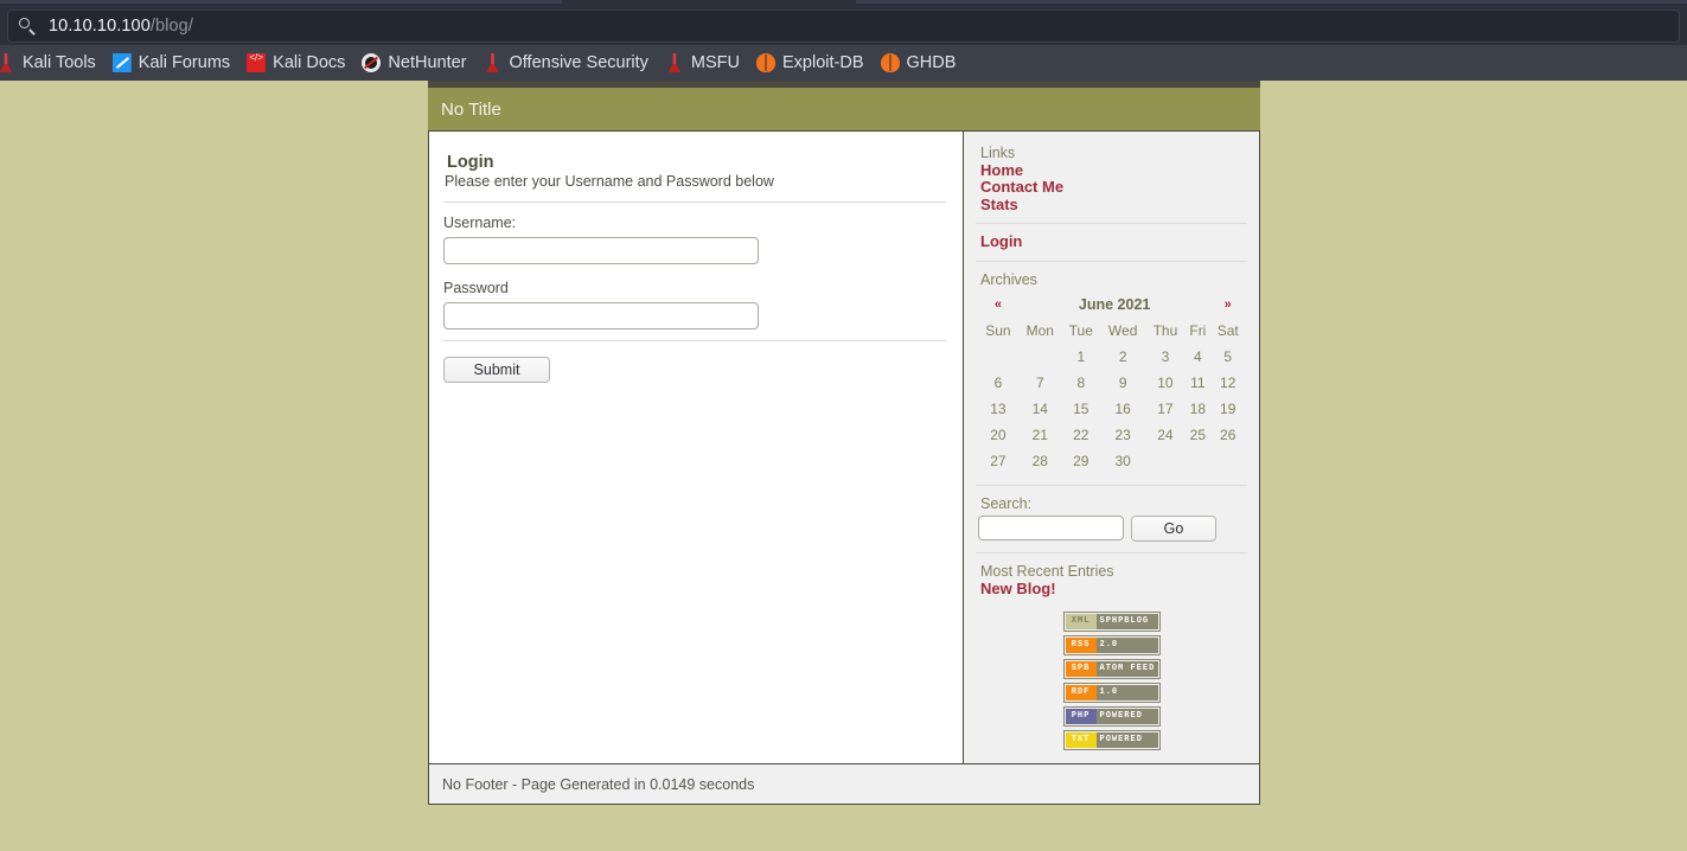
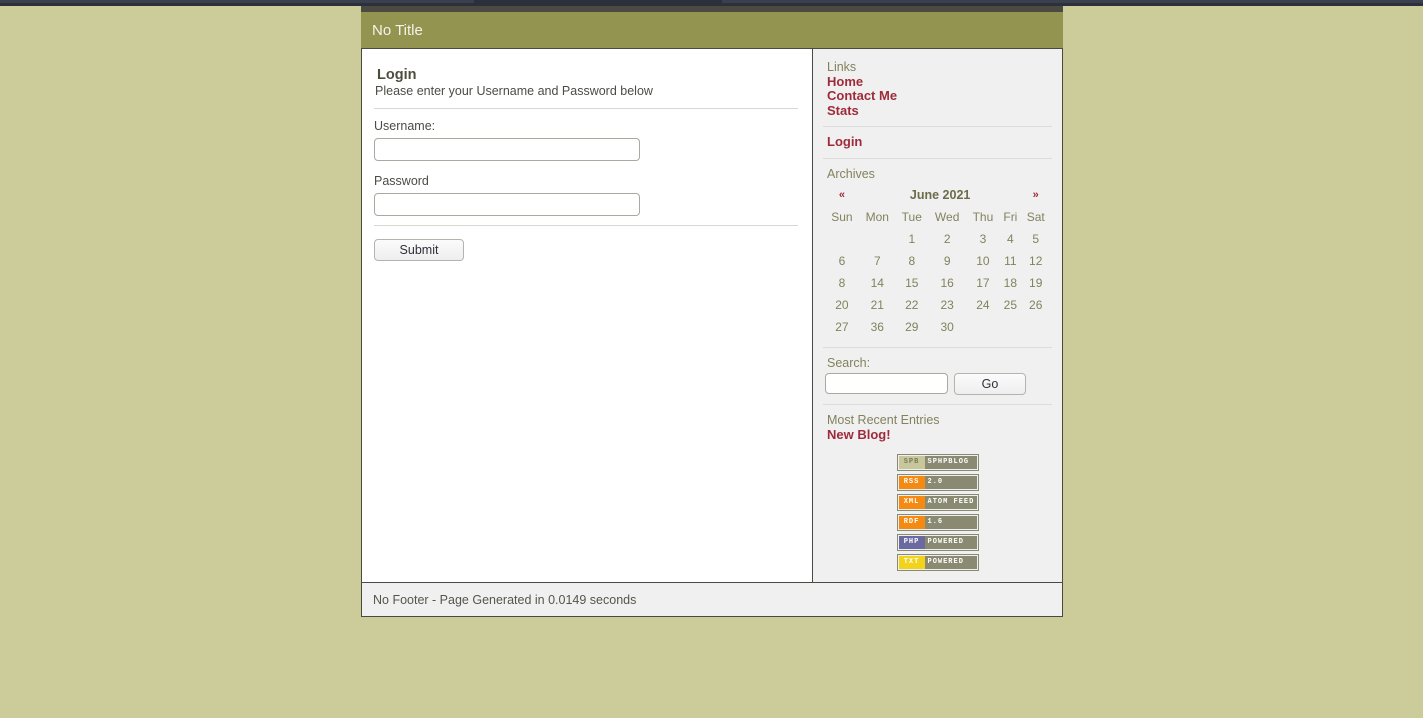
- 10.10.10.100
- /blog/
- Kali Tools
- Kali Forums
- Kali Docs
- NetHunter
- Offensive Security
- MSFU
- Exploit-DB
- GHDB
  No Title
  Login
  Please enter your Username and Password below
  Username:
  Password
  Submit
  Links
  Home
  Contact Me
  Stats
  Login
  Archives
  «	June 2021	»
  Sun	Mon	Tue	Wed	Thu	Fri	Sat
  		1	2	3	4	5
  6	7	8	9	10	11	12
- 13	14	15	16	17	18	19
+ 8	14	15	16	17	18	19
  20	21	22	23	24	25	26
- 27	28	29	30
+ 27	36	29	30
  Search:
  Go
  Most Recent Entries
  New Blog!
- XML
+ SPB
  SPHPBLOG
  RSS
  2.0
- SPB
+ XML
  ATOM FEED
  RDF
- 1.0
+ 1.6
  PHP
  POWERED
  TXT
  POWERED
  No Footer - Page Generated in 0.0149 seconds
